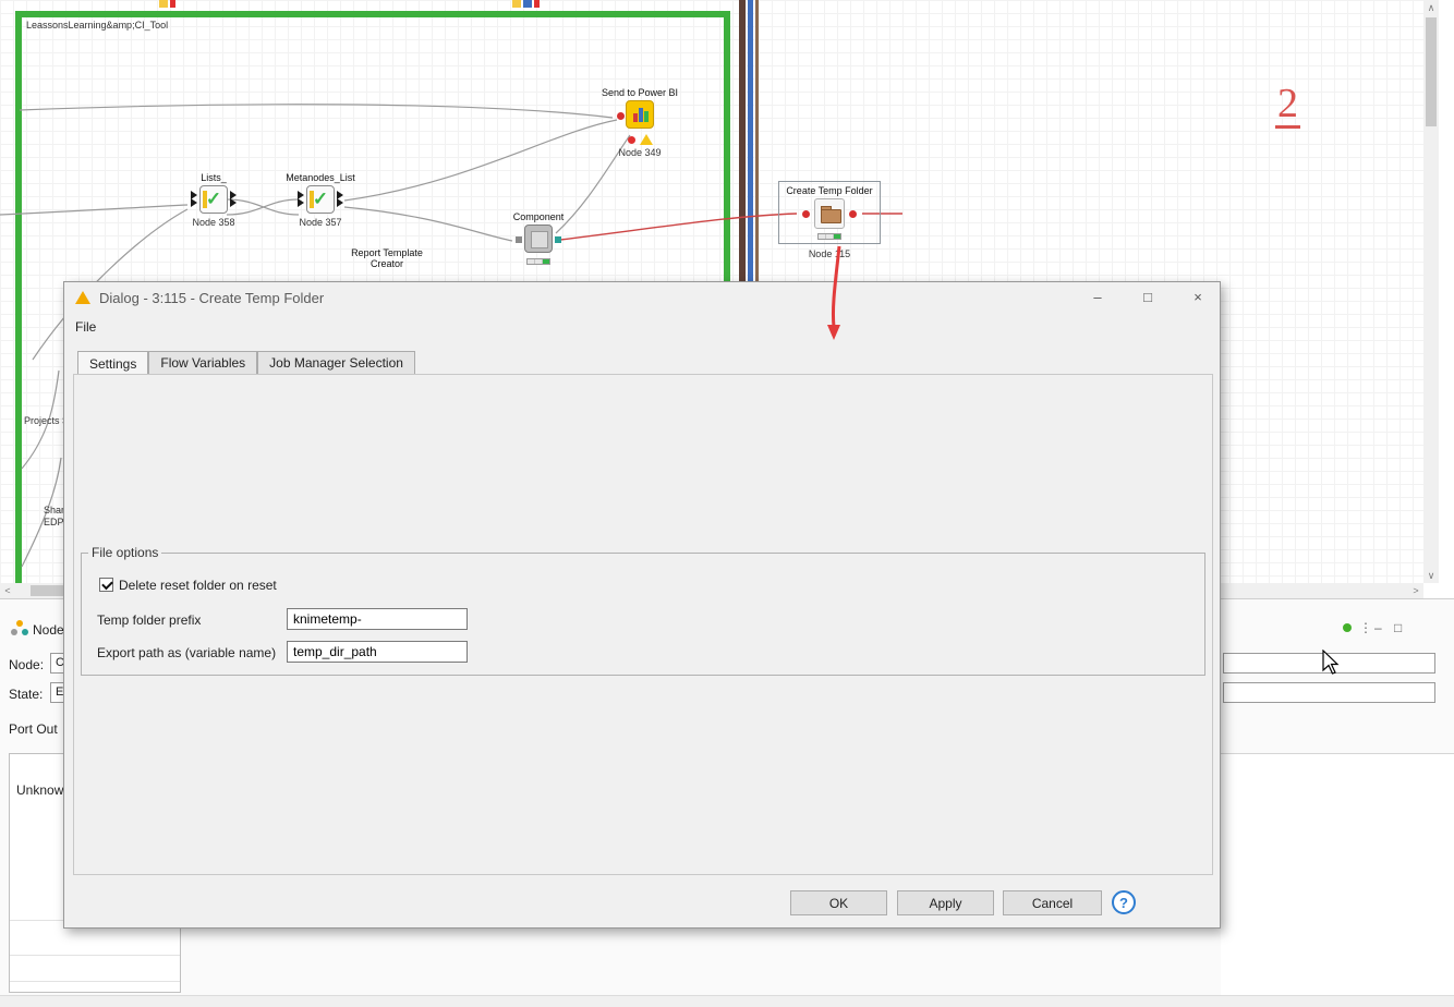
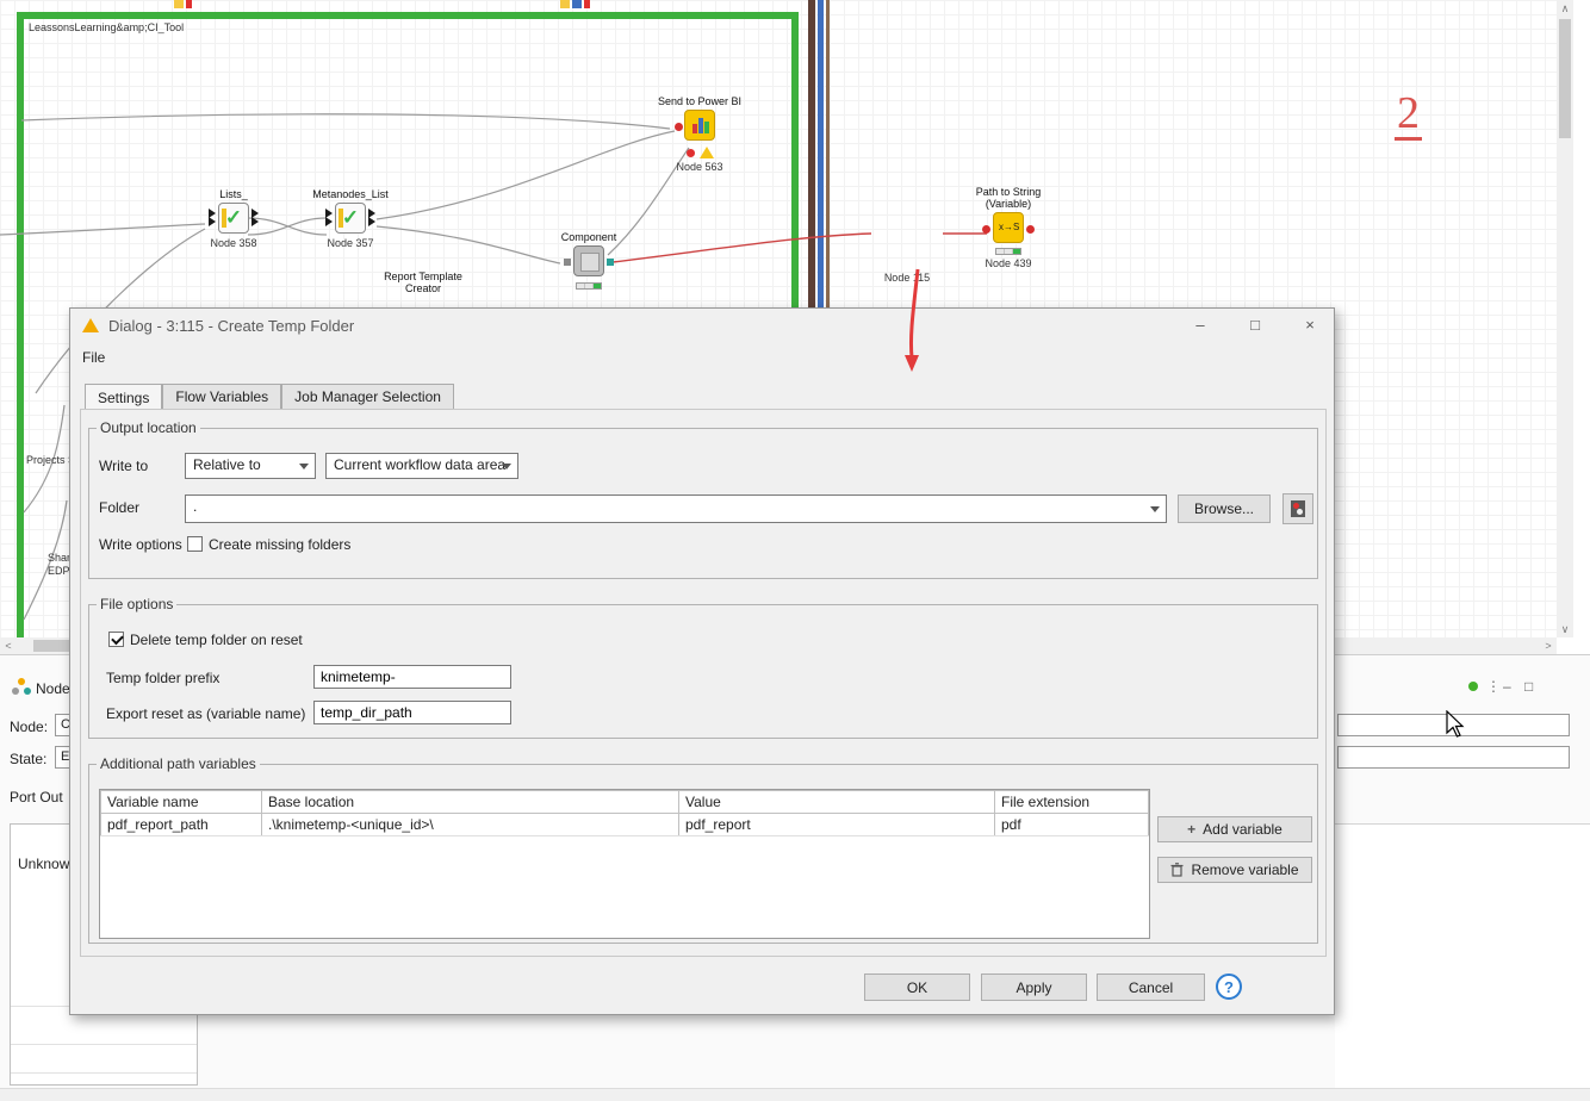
  LeassonsLearning&amp;CI_Tool
  Projects
  Sha
  EDP
  Lists_
  ✓
  Node 358
  Metanodes_List
  ✓
  Node 357
  Send to Power BI
- Node 349
+ Node 563
  Component
  Report Template
  Creator
- Create Temp Folder
  Node15
+ Path to String
+ (Variable)
+ x→S
+ Node 439
  ∧
  ∨
  <
  >
  Node
  ⋮
  –
  □
  Node:
  C
  State:
  E
  Port Out
  Unknow
  Dialog - 3:115 - Create Temp Folder
  –
  □
  ×
  File
  Settings Flow Variables Job Manager Selection
+ Output location
+ Write to
+ Relative to
+ Current workflow data area
+ Folder
+ .
+ Browse...
+ Write options
+ Create missing folders
  File options
- Delete reset folder on reset
+ Delete temp folder on reset
  Temp folder prefix
  knimetemp-
- Export path as (variable name)
+ Export reset as (variable name)
  temp_dir_path
+ Additional path variables
+ Variable name	Base location	Value	File extension
+ pdf_report_path	.\knimetemp-<unique_id>\	pdf_report	pdf
+ +
+ Add variable
+ Remove variable
  OK
  Apply
  Cancel
  ?
  2
